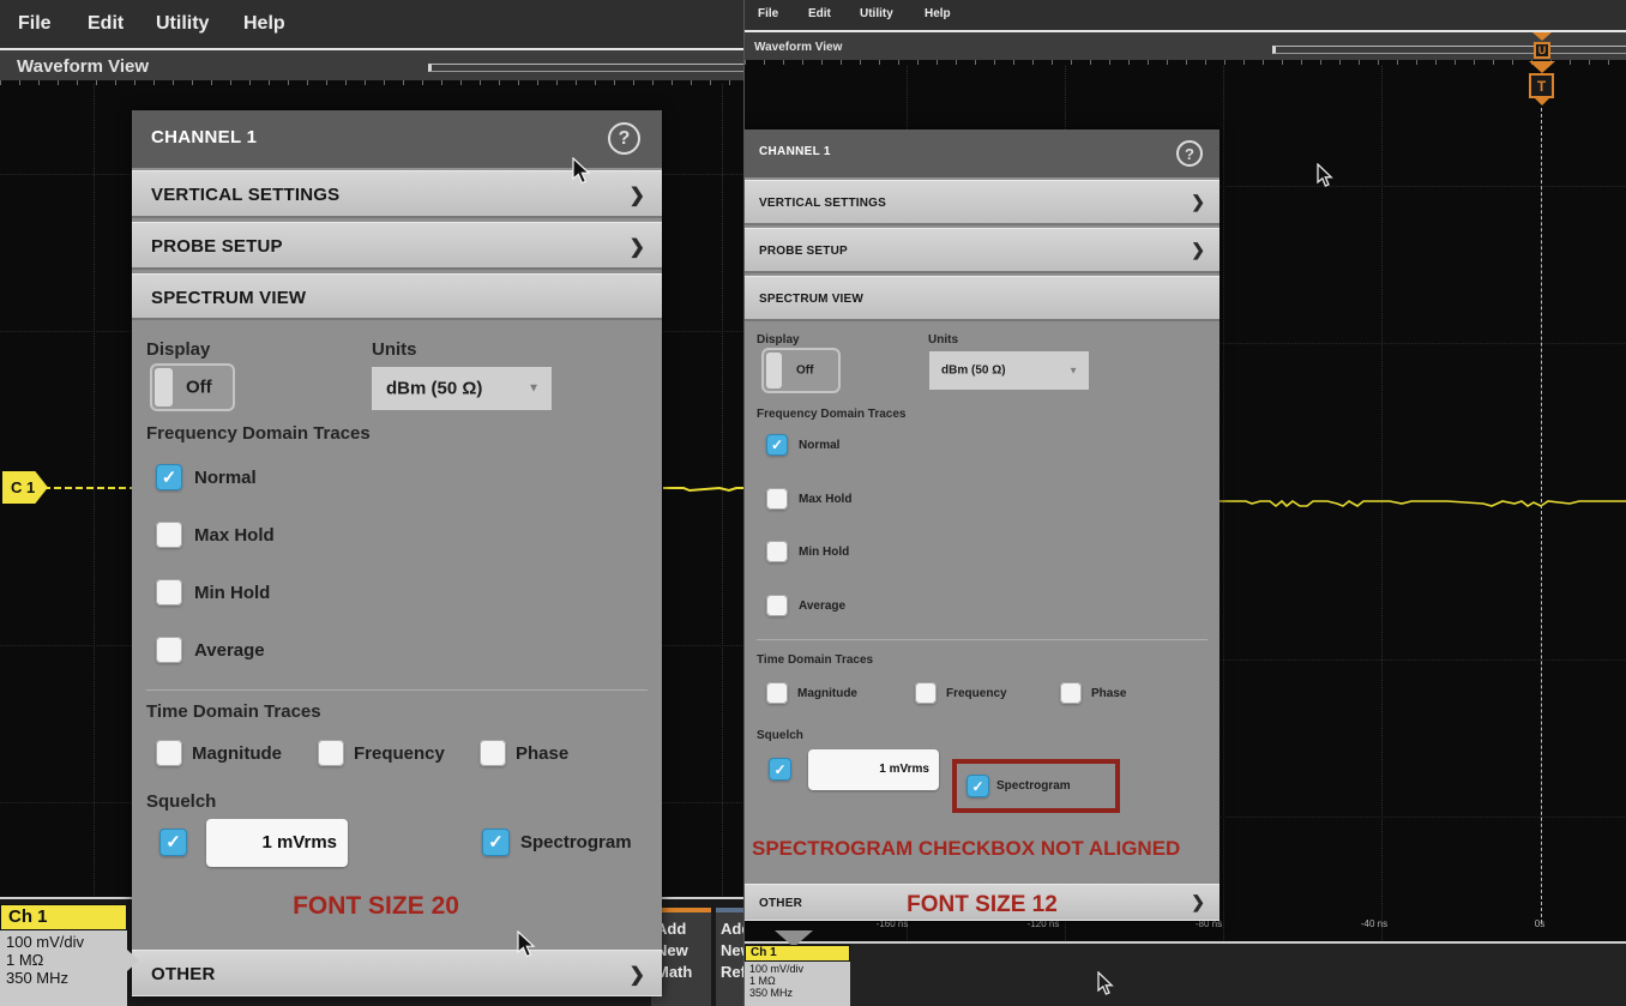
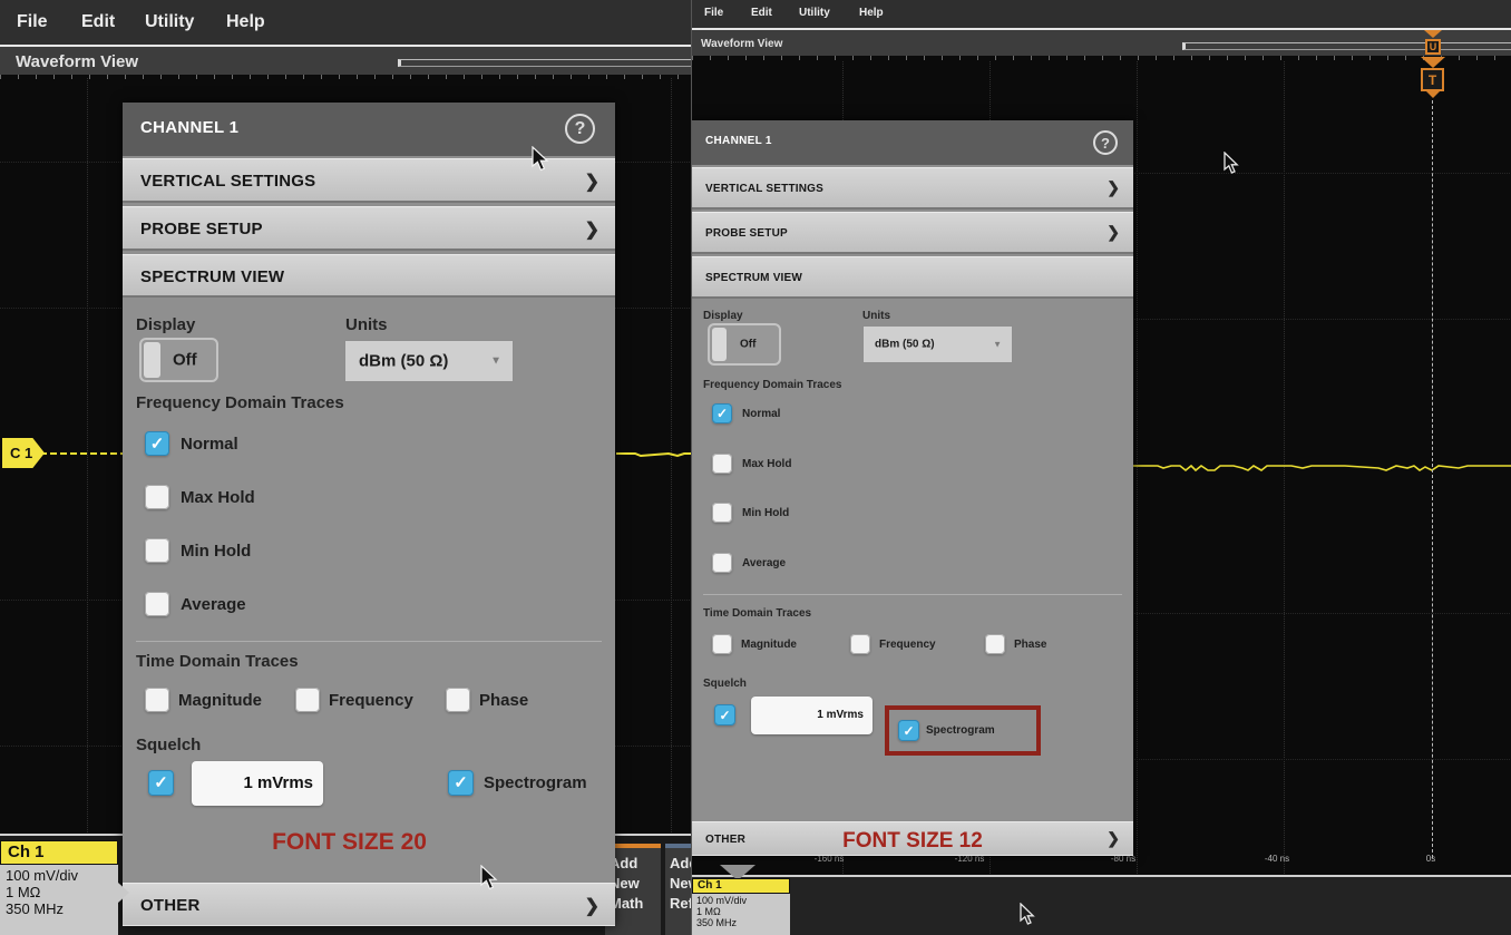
  File
  Edit
  Utility
  Help
  Waveform View
  C 1
  dd ew Math
  Ch 1
  100 mV/div
  1 MΩ
  350 MHz
  CHANNEL 1
  ?
  VERTICAL SETTINGS
  ❯
  PROBE SETUP
  ❯
  SPECTRUM VIEW
  Display
  Off
  Units
  dBm (50 Ω)
  ▼
  Frequency Domain Traces
  ✓
  Normal
  Max Hold
  Min Hold
  Average
  Time Domain Traces
  Magnitude
  Frequency
  Phase
  Squelch
  ✓
  1 mVrms
  ✓
  Spectrogram
  FONT SIZE 20
  OTHER
  ❯
  File
  Edit
  Utility
  Help
  Waveform View
  U
  T
  -160 ns
  -120 ns
  -80 ns
  -40 ns
  0s
  Ch 1
  100 mV/div
  1 MΩ
  350 MHz
  CHANNEL 1
  ?
  VERTICAL SETTINGS
  ❯
  PROBE SETUP
  ❯
  SPECTRUM VIEW
  Display
  Off
  Units
  dBm (50 Ω)
  ▼
  Frequency Domain Traces
  ✓
  Normal
  Max Hold
  Min Hold
  Average
  Time Domain Traces
  Magnitude
  Frequency
  Phase
  Squelch
  ✓
  1 mVrms
  ✓
  Spectrogram
- SPECTROGRAM CHECKBOX NOT ALIGNED
  OTHER
  ❯
  FONT SIZE 12
